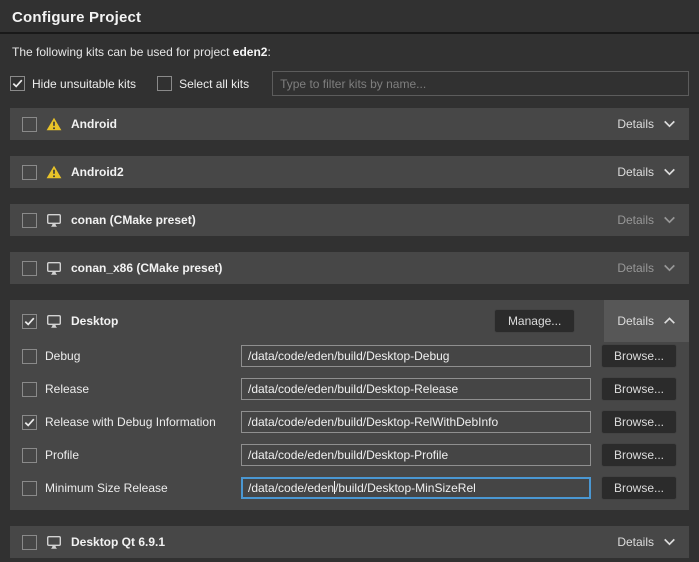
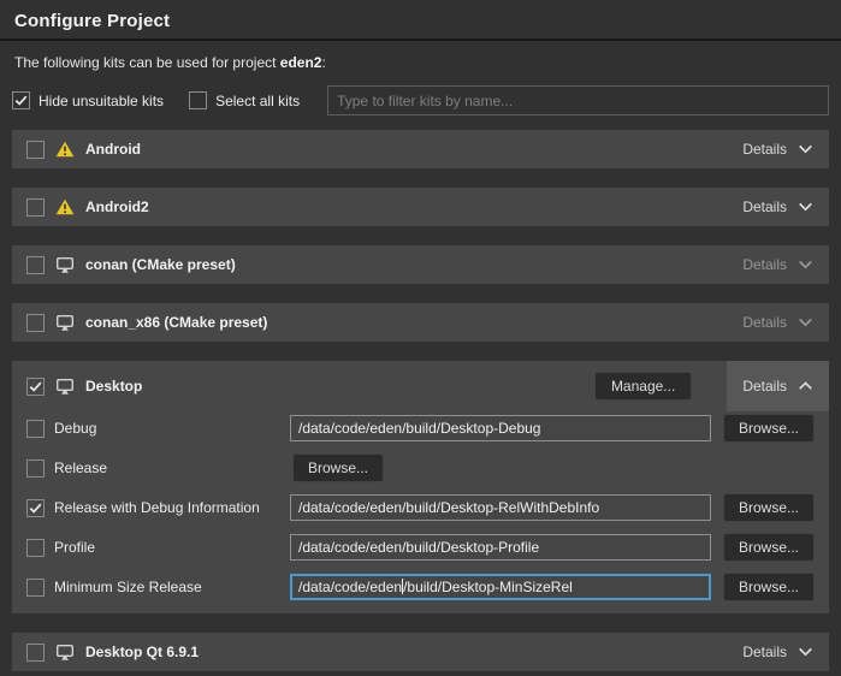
  Configure Project
  The following kits can be used for project eden2:
  Hide unsuitable kits
  Select all kits
  Type to filter kits by name...
  Android
  Details
  Android2
  Details
  conan (CMake preset)
  Details
  conan_x86 (CMake preset)
  Details
  Desktop
  Manage...
  Details
  Debug
  /data/code/eden/build/Desktop-Debug
  Browse...
  Release
- /data/code/eden/build/Desktop-Release
  Browse...
  Release with Debug Information
  /data/code/eden/build/Desktop-RelWithDebInfo
  Browse...
  Profile
  /data/code/eden/build/Desktop-Profile
  Browse...
  Minimum Size Release
  /data/code/eden/build/Desktop-MinSizeRel
  Browse...
  Desktop Qt 6.9.1
  Details
